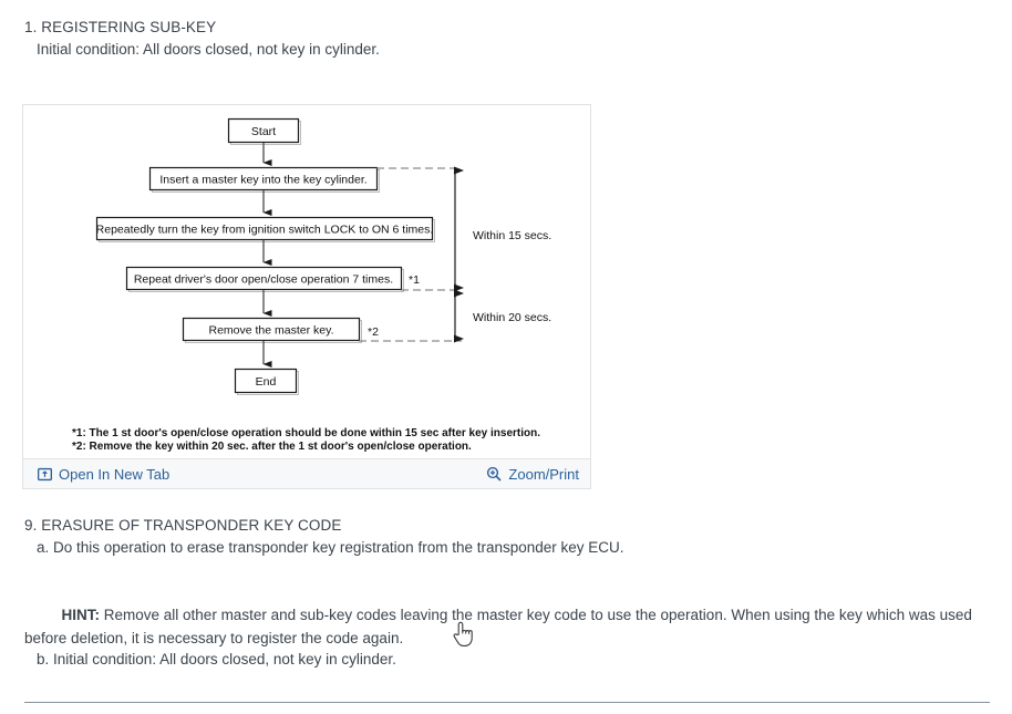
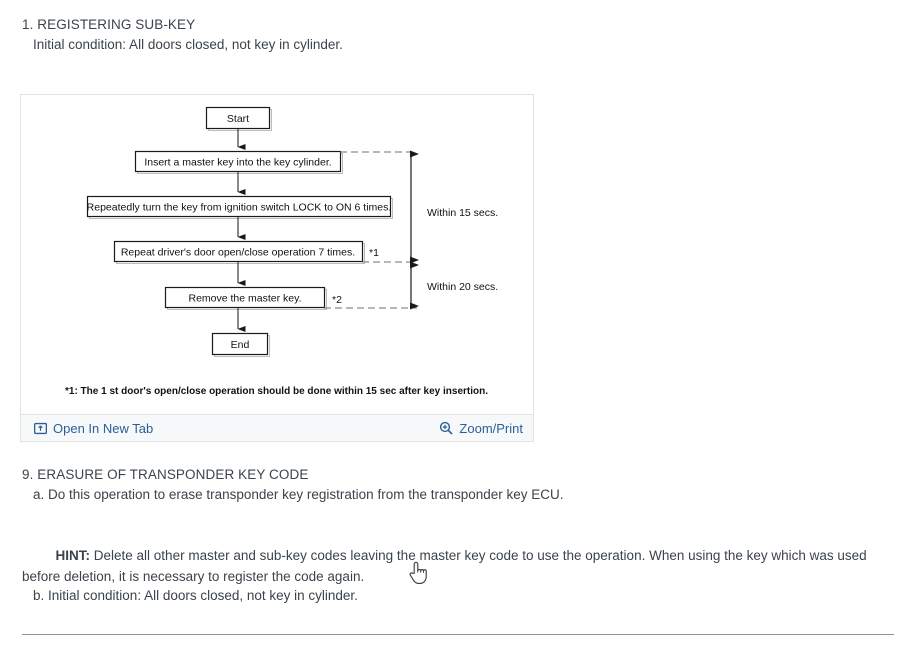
  1. REGISTERING SUB-KEY
  Initial condition: All doors closed, not key in cylinder.
  Start
  Insert a master key into the key cylinder.
  Repeatedly turn the key from ignition switch LOCK to ON 6 times.
  Repeat driver's door open/close operation 7 times.
  Remove the master key.
  End
  *1
  *2
  Within 15 secs.
  Within 20 secs.
  *1: The 1 st door's open/close operation should be done within 15 sec after key insertion.
- *2: Remove the key within 20 sec. after the 1 st door's open/close operation.
  Open In New Tab
  Zoom/Print
  9. ERASURE OF TRANSPONDER KEY CODE
  a. Do this operation to erase transponder key registration from the transponder key ECU.
- HINT: Remove all other master and sub-key codes leaving the master key code to use the operation. When using the key which was used before deletion, it is necessary to register the code again.
+ HINT: Delete all other master and sub-key codes leaving the master key code to use the operation. When using the key which was used before deletion, it is necessary to register the code again.
  b. Initial condition: All doors closed, not key in cylinder.
